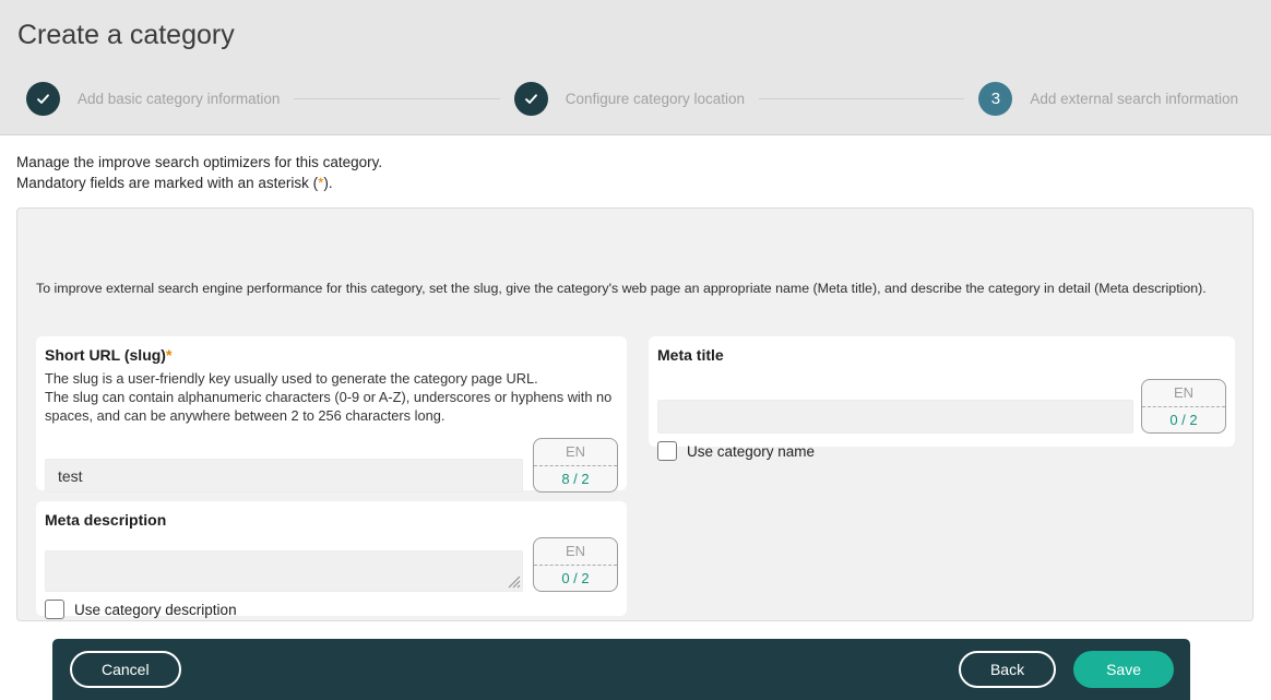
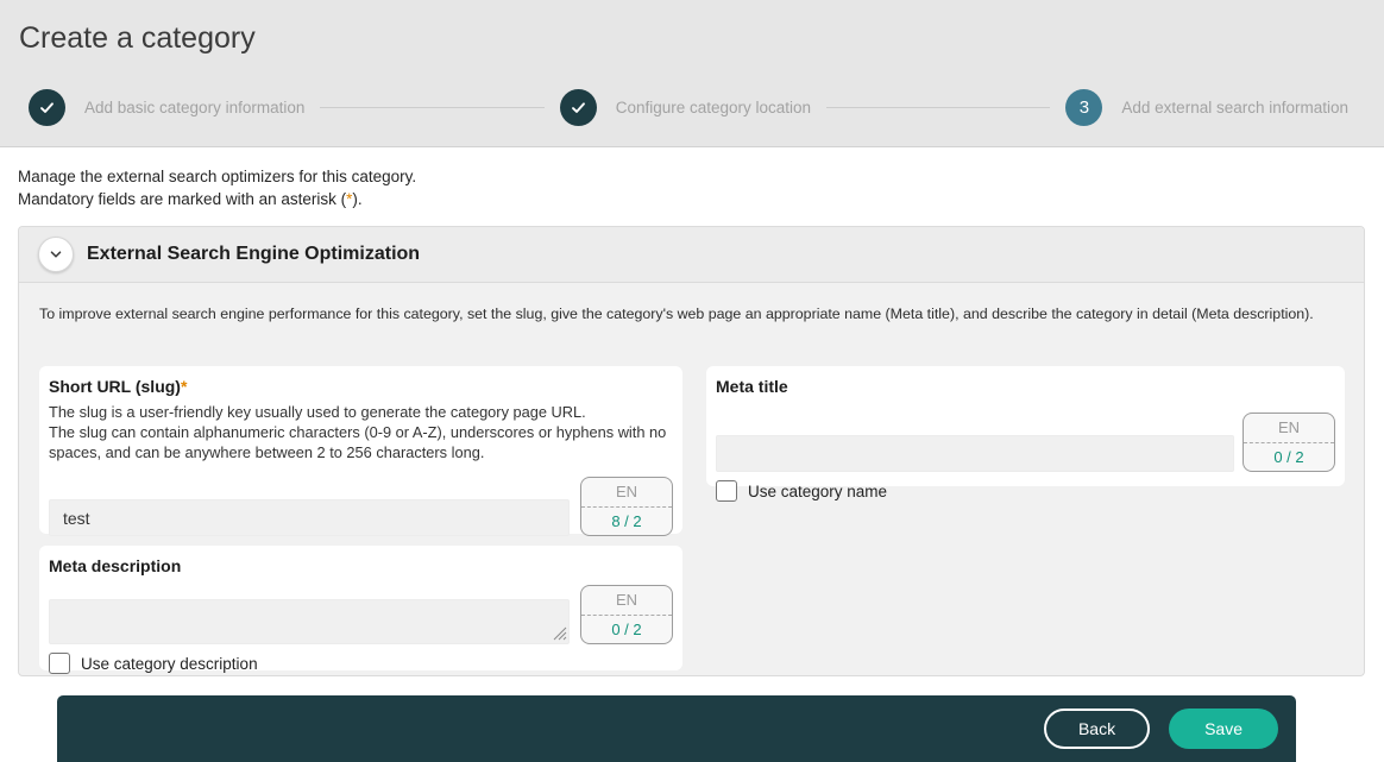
  Create a category
  Add basic category information
  Configure category location
  3
  Add external search information
- Manage the improve search optimizers for this category.
+ Manage the external search optimizers for this category.
  Mandatory fields are marked with an asterisk (*).
+ External Search Engine Optimization
  To improve external search engine performance for this category, set the slug, give the category's web page an appropriate name (Meta title), and describe the category in detail (Meta description).
  Short URL (slug)*
  The slug is a user-friendly key usually used to generate the category page URL.
  The slug can contain alphanumeric characters (0-9 or A-Z), underscores or hyphens with no spaces, and can be anywhere between 2 to 256 characters long.
  test
  EN
  8 / 2
  Meta description
  EN
  0 / 2
  Use category description
  Meta title
  EN
  0 / 2
  Use category name
- Cancel
  Back
  Save
